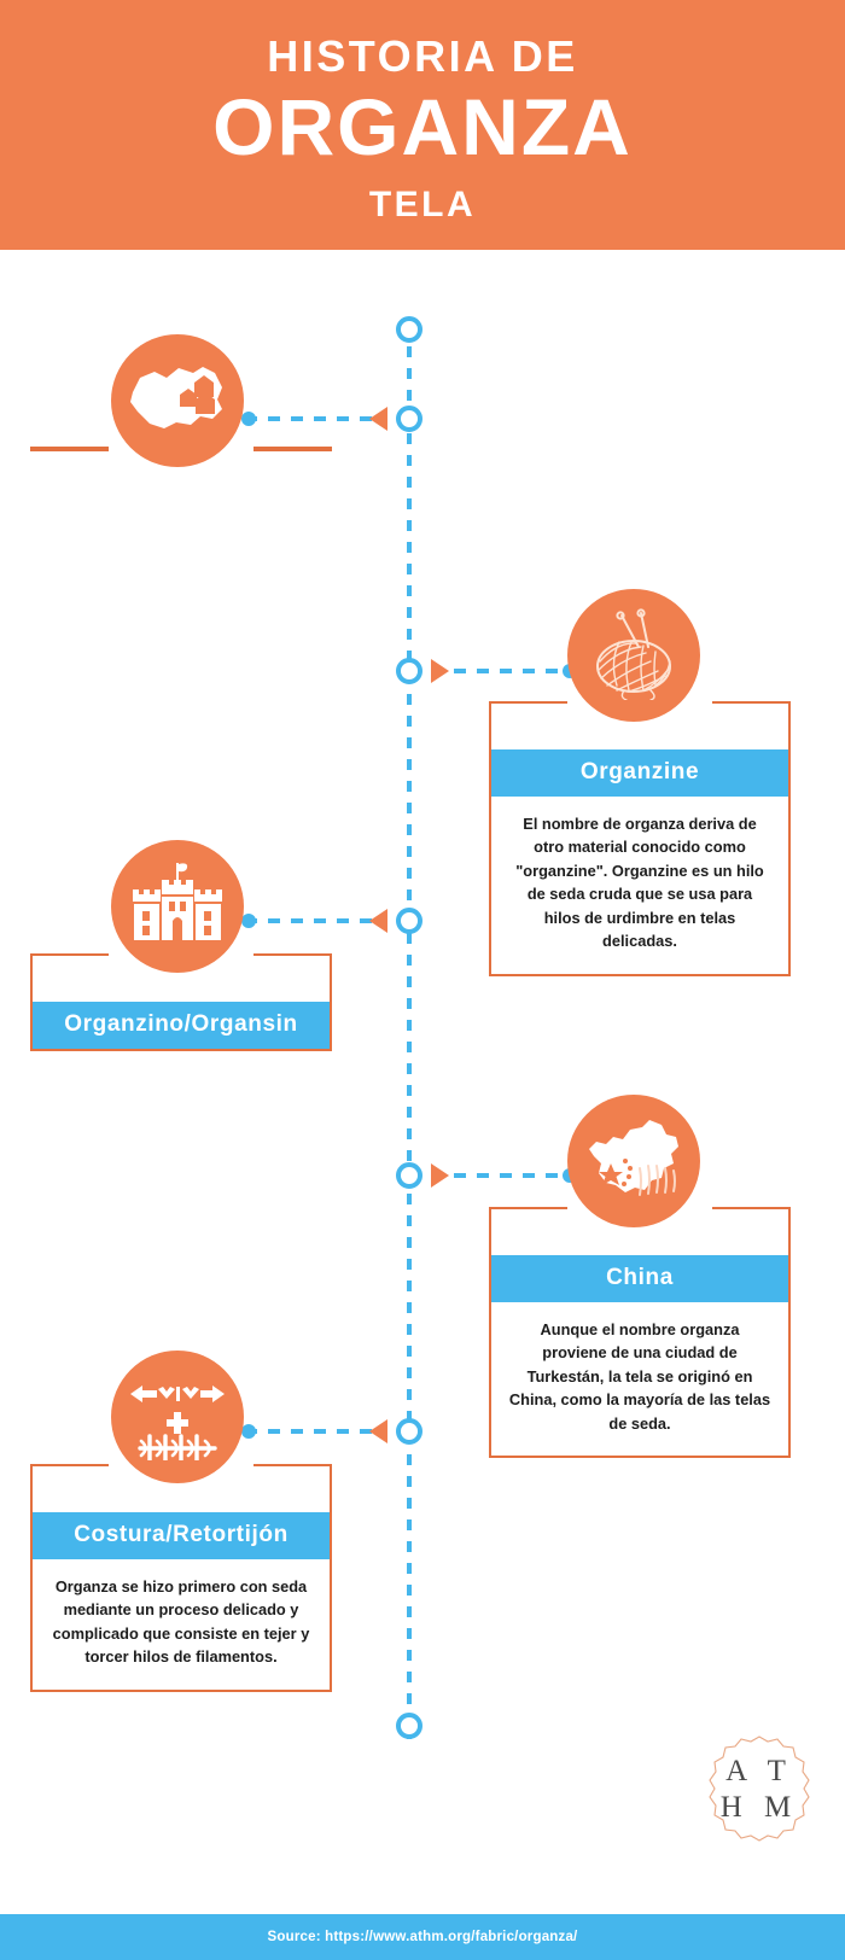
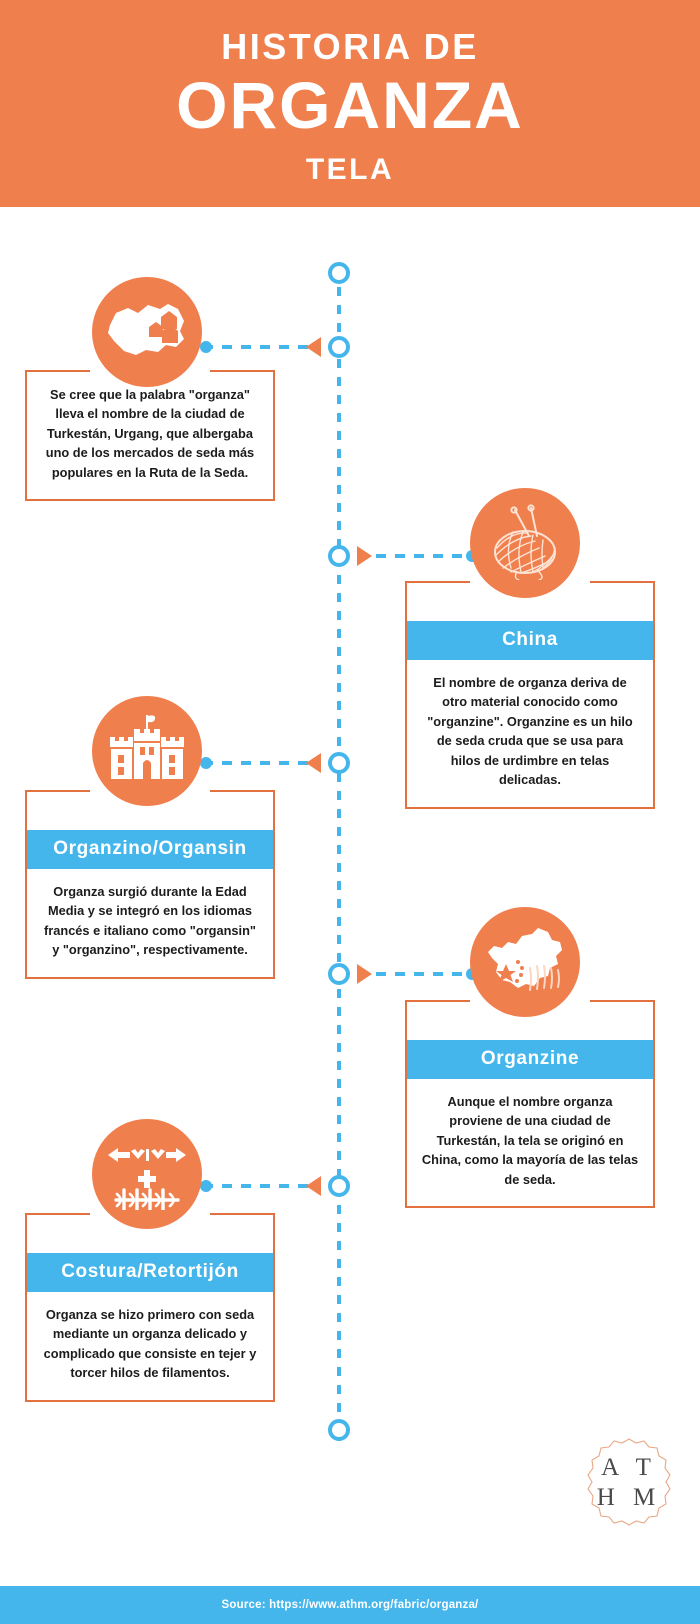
  HISTORIA DE
  ORGANZA
  TELA
+ Se cree que la palabra "organza" lleva el nombre de la ciudad de Turkestán, Urgang, que albergaba uno de los mercados de seda más populares en la Ruta de la Seda.
- Organzine
+ China
  El nombre de organza deriva de otro material conocido como "organzine". Organzine es un hilo de seda cruda que se usa para hilos de urdimbre en telas delicadas.
  Organzino/Organsin
+ Organza surgió durante la Edad Media y se integró en los idiomas francés e italiano como "organsin" y "organzino", respectivamente.
- China
+ Organzine
  Aunque el nombre organza proviene de una ciudad de Turkestán, la tela se originó en China, como la mayoría de las telas de seda.
  Costura/Retortijón
- Organza se hizo primero con seda mediante un proceso delicado y complicado que consiste en tejer y torcer hilos de filamentos.
+ Organza se hizo primero con seda mediante un organza delicado y complicado que consiste en tejer y torcer hilos de filamentos.
  A T
  H M
  Source: https://www.athm.org/fabric/organza/
